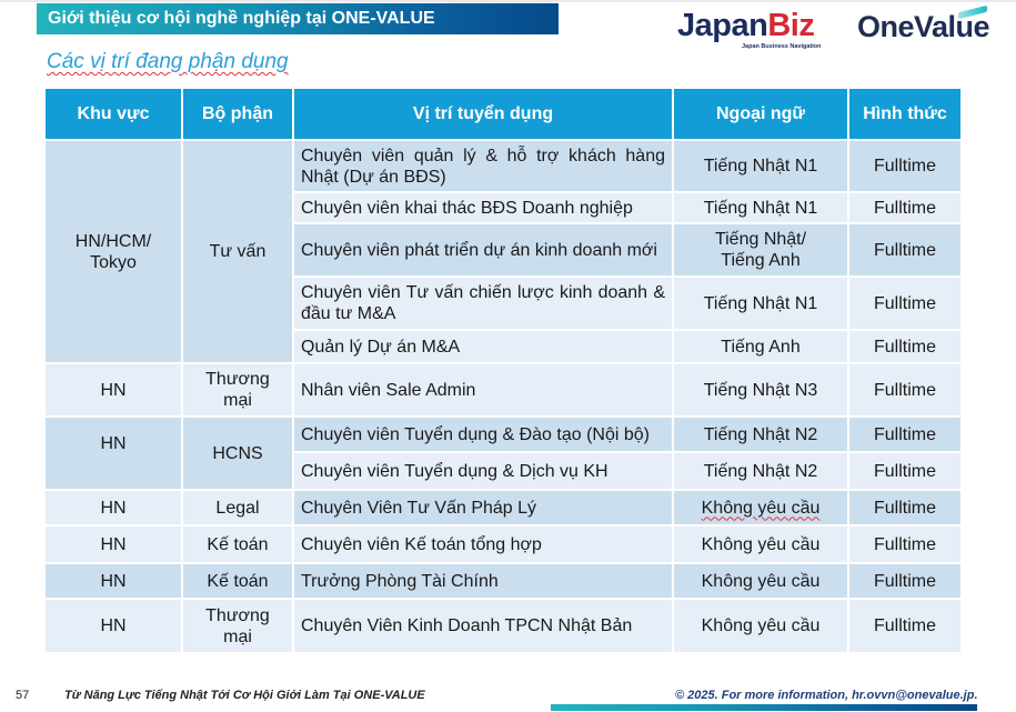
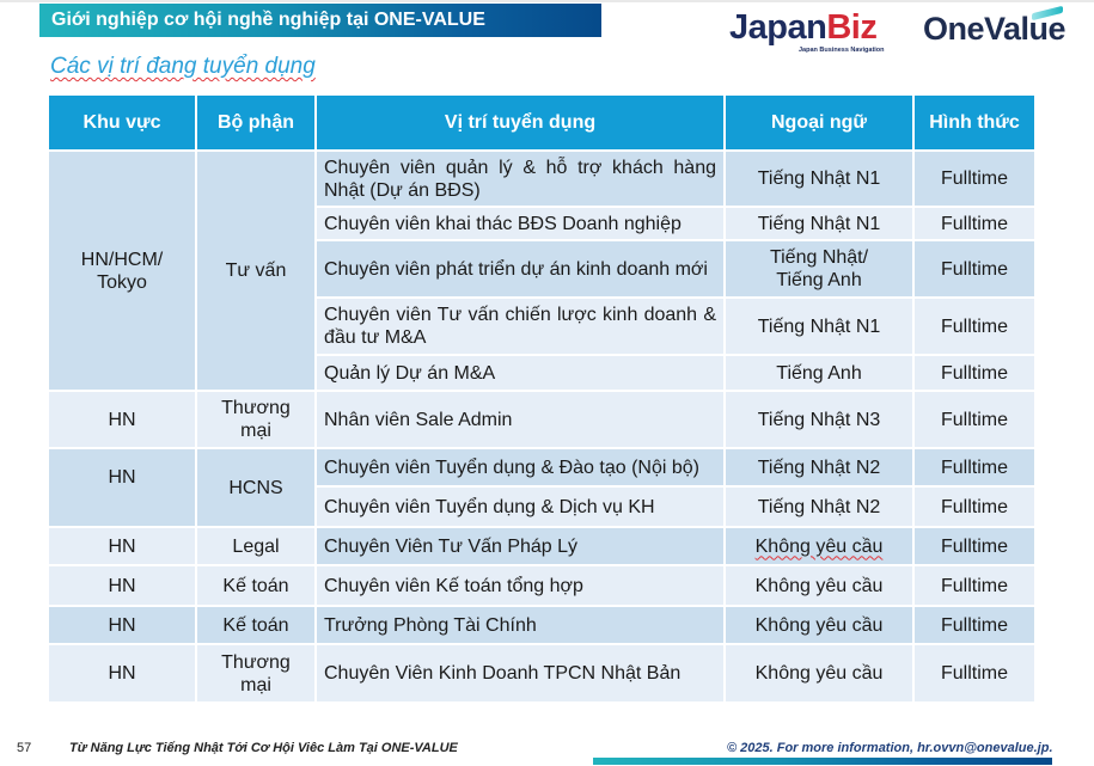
- Giới thiệu cơ hội nghề nghiệp tại ONE-VALUE
+ Giới nghiệp cơ hội nghề nghiệp tại ONE-VALUE
- Các vị trí đang phận dụng
+ Các vị trí đang tuyển dụng
  JapanBiz
  OneValue
  Khu vực	Bộ phận	Vị trí tuyển dụng	Ngoại ngữ	Hình thức
  HN/HCM/ Tokyo	Tư vấn	Chuyên viên quản lý & hỗ trợ khách hàng Nhật (Dự án BĐS)	Tiếng Nhật N1	Fulltime
  Chuyên viên khai thác BĐS Doanh nghiệp	Tiếng Nhật N1	Fulltime
  Chuyên viên phát triển dự án kinh doanh mới	Tiếng Nhật/ Tiếng Anh	Fulltime
  Chuyên viên Tư vấn chiến lược kinh doanh & đầu tư M&A	Tiếng Nhật N1	Fulltime
  Quản lý Dự án M&A	Tiếng Anh	Fulltime
  HN	Thương mại	Nhân viên Sale Admin	Tiếng Nhật N3	Fulltime
  HN	HCNS	Chuyên viên Tuyển dụng & Đào tạo (Nội bộ)	Tiếng Nhật N2	Fulltime
  Chuyên viên Tuyển dụng & Dịch vụ KH	Tiếng Nhật N2	Fulltime
  HN	Legal	Chuyên Viên Tư Vấn Pháp Lý	Không yêu cầu	Fulltime
  HN	Kế toán	Chuyên viên Kế toán tổng hợp	Không yêu cầu	Fulltime
  HN	Kế toán	Trưởng Phòng Tài Chính	Không yêu cầu	Fulltime
  HN	Thương mại	Chuyên Viên Kinh Doanh TPCN Nhật Bản	Không yêu cầu	Fulltime
  57
- Từ Năng Lực Tiếng Nhật Tới Cơ Hội Giới Làm Tại ONE-VALUE
+ Từ Năng Lực Tiếng Nhật Tới Cơ Hội Viêc Làm Tại ONE-VALUE
  © 2025. For more information, hr.ovvn@onevalue.jp.
